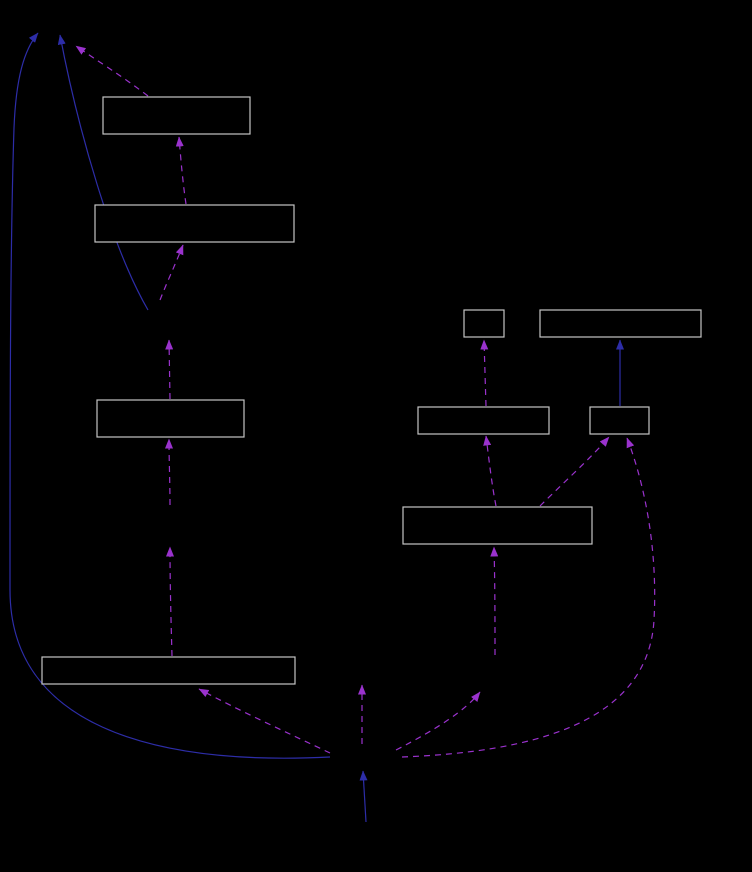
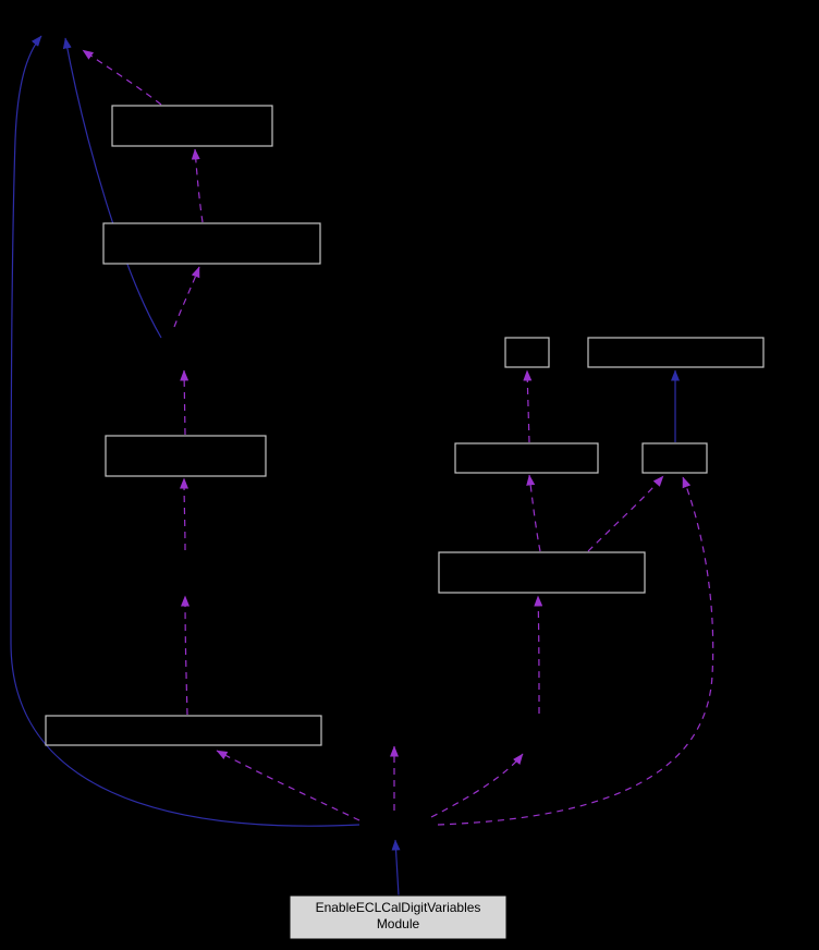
+ EnableECLCalDigitVariables
+ Module
